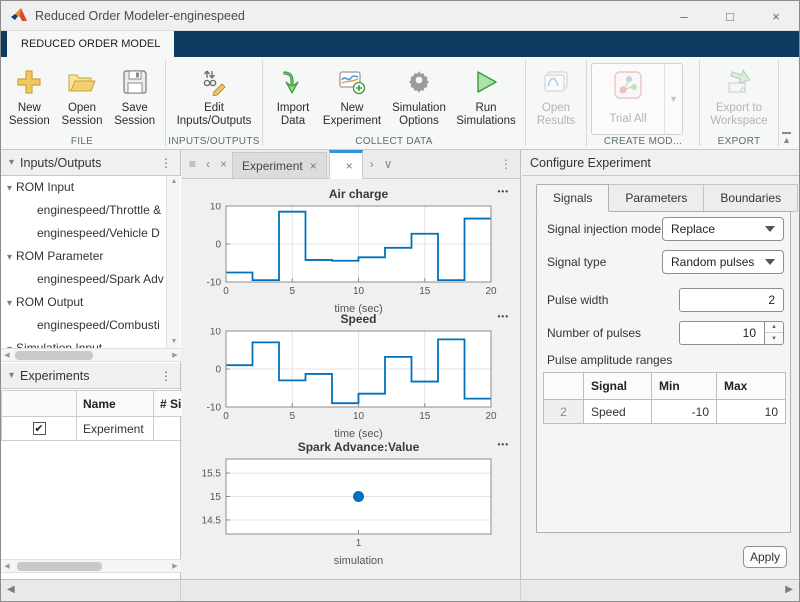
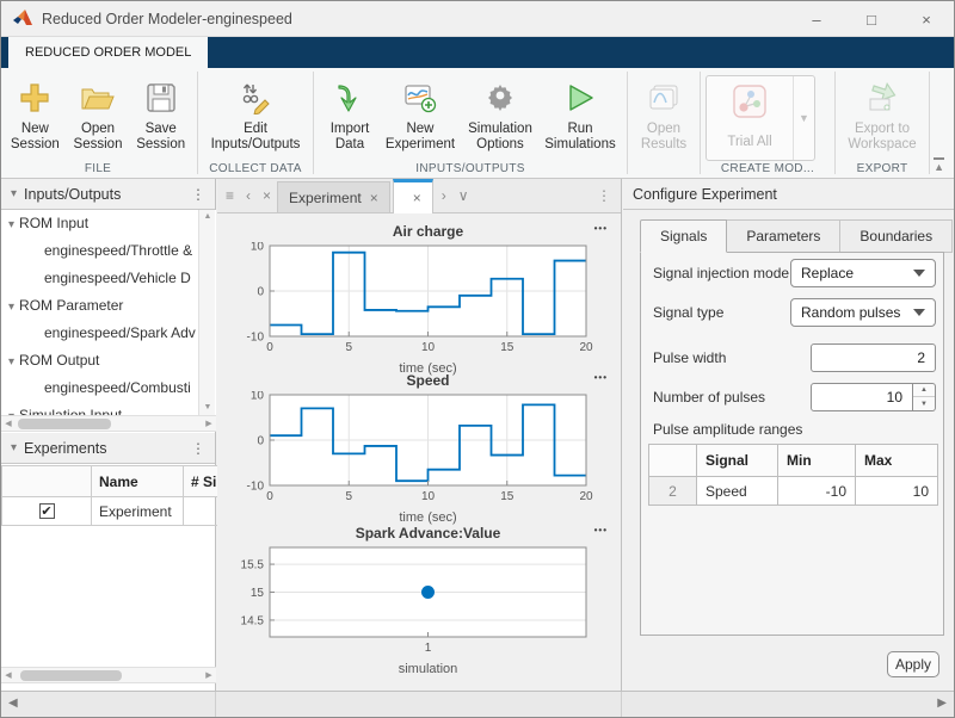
  Reduced Order Modeler-enginespeed
  –
  □
  ×
  REDUCED ORDER MODEL
  New
  Session
  Open
  Session
  Save
  Session
  FILE
  Edit
  Inputs/Outputs
- INPUTS/OUTPUTS
+ COLLECT DATA
  Import
  Data
  New
  Experiment
  Simulation
  Options
  Run
  Simulations
- COLLECT DATA
+ INPUTS/OUTPUTS
  Open
  Results
  Trial All
  ▼
  CREATE MOD...
  Export to
  Workspace
  EXPORT
  ▲
  ▾
  Inputs/Outputs
  ⋮
  ▾ ROM Input
  enginespeed/Throttle &
  enginespeed/Vehicle D
  ▾ ROM Parameter
  enginespeed/Spark Adv
  ▾ ROM Output
  enginespeed/Combusti
  ▾
  Experiments
  ⋮
  	Name	# Si
  ✔	Experiment
  ≡
  ‹
  ×
  Experiment
  ×
  ×
  ›
  ∨
  ⋮
  Air charge
  •••
  0
  5
  10
  15
  20
  -10
  0
  10
  time (sec)
  Speed
  •••
  0
  5
  10
  15
  20
  -10
  0
  10
  time (sec)
  Spark Advance:Value
  •••
  1
  14.5
  15
  15.5
  simulation
  Configure Experiment
  Signals
  Parameters
  Boundaries
  Signal injection mode
  Replace
  Signal type
  Random pulses
  Pulse width
  2
  Number of pulses
  10
  Pulse amplitude ranges
  	Signal	Min	Max
  2	Speed	-10	10
  Apply
  ◀
  ▶
